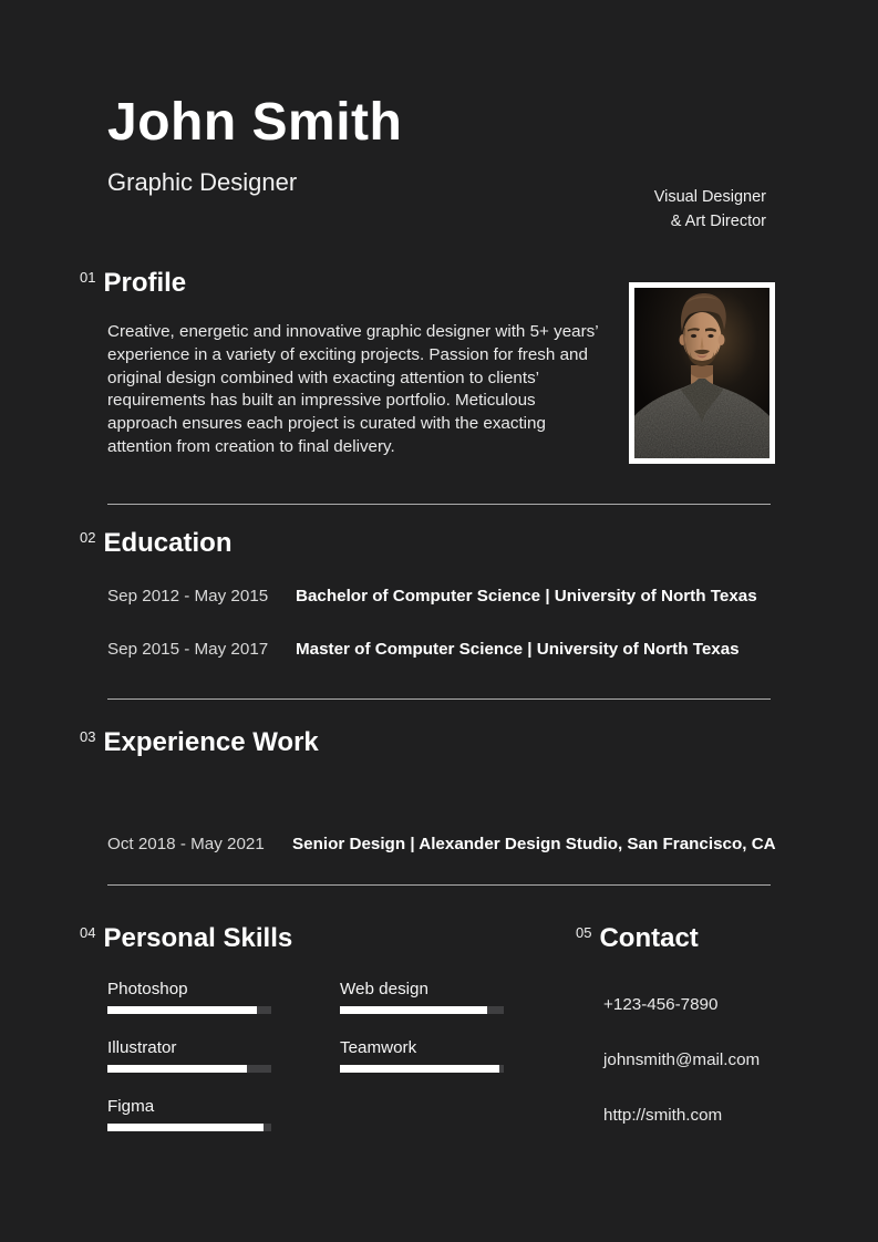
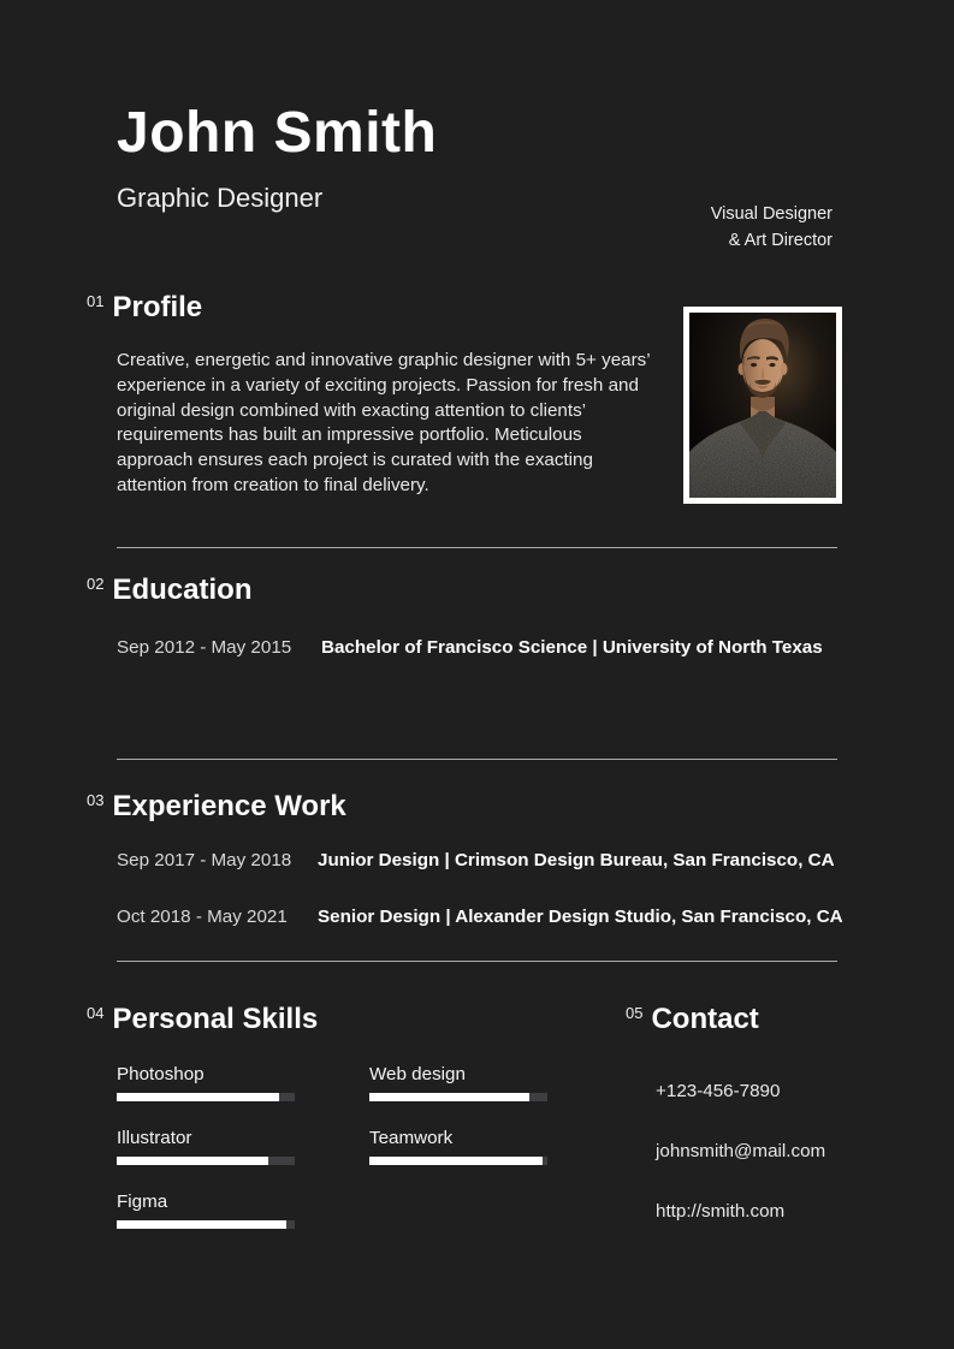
  John Smith
  Graphic Designer
  Visual Designer
  & Art Director
  01
  Profile
  Creative, energetic and innovative graphic designer with 5+ years’ experience in a variety of exciting projects. Passion for fresh and original design combined with exacting attention to clients’ requirements has built an impressive portfolio. Meticulous approach ensures each project is curated with the exacting attention from creation to final delivery.
  02
  Education
  Sep 2012 - May 2015
- Bachelor of Computer Science | University of North Texas
+ Bachelor of Francisco Science | University of North Texas
- Sep 2015 - May 2017
- Master of Computer Science | University of North Texas
  03
  Experience Work
+ Sep 2017 - May 2018
+ Junior Design | Crimson Design Bureau, San Francisco, CA
  Oct 2018 - May 2021
  Senior Design | Alexander Design Studio, San Francisco, CA
  04
  Personal Skills
  Photoshop
  Illustrator
  Figma
  Web design
  Teamwork
  05
  Contact
  +123-456-7890
  johnsmith@mail.com
  http://smith.com
